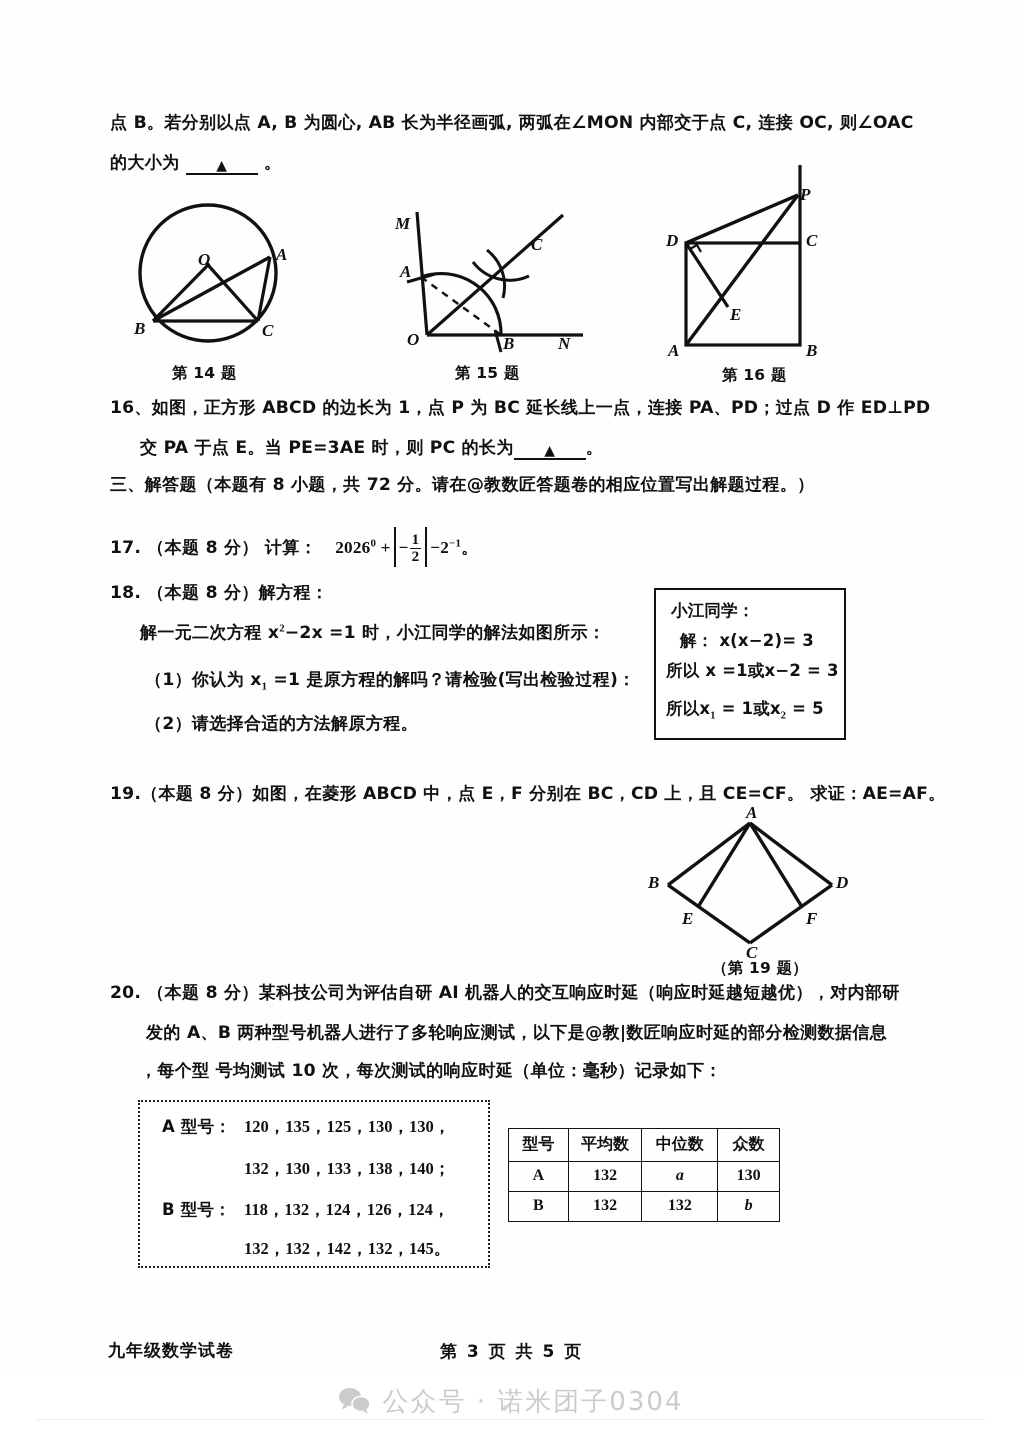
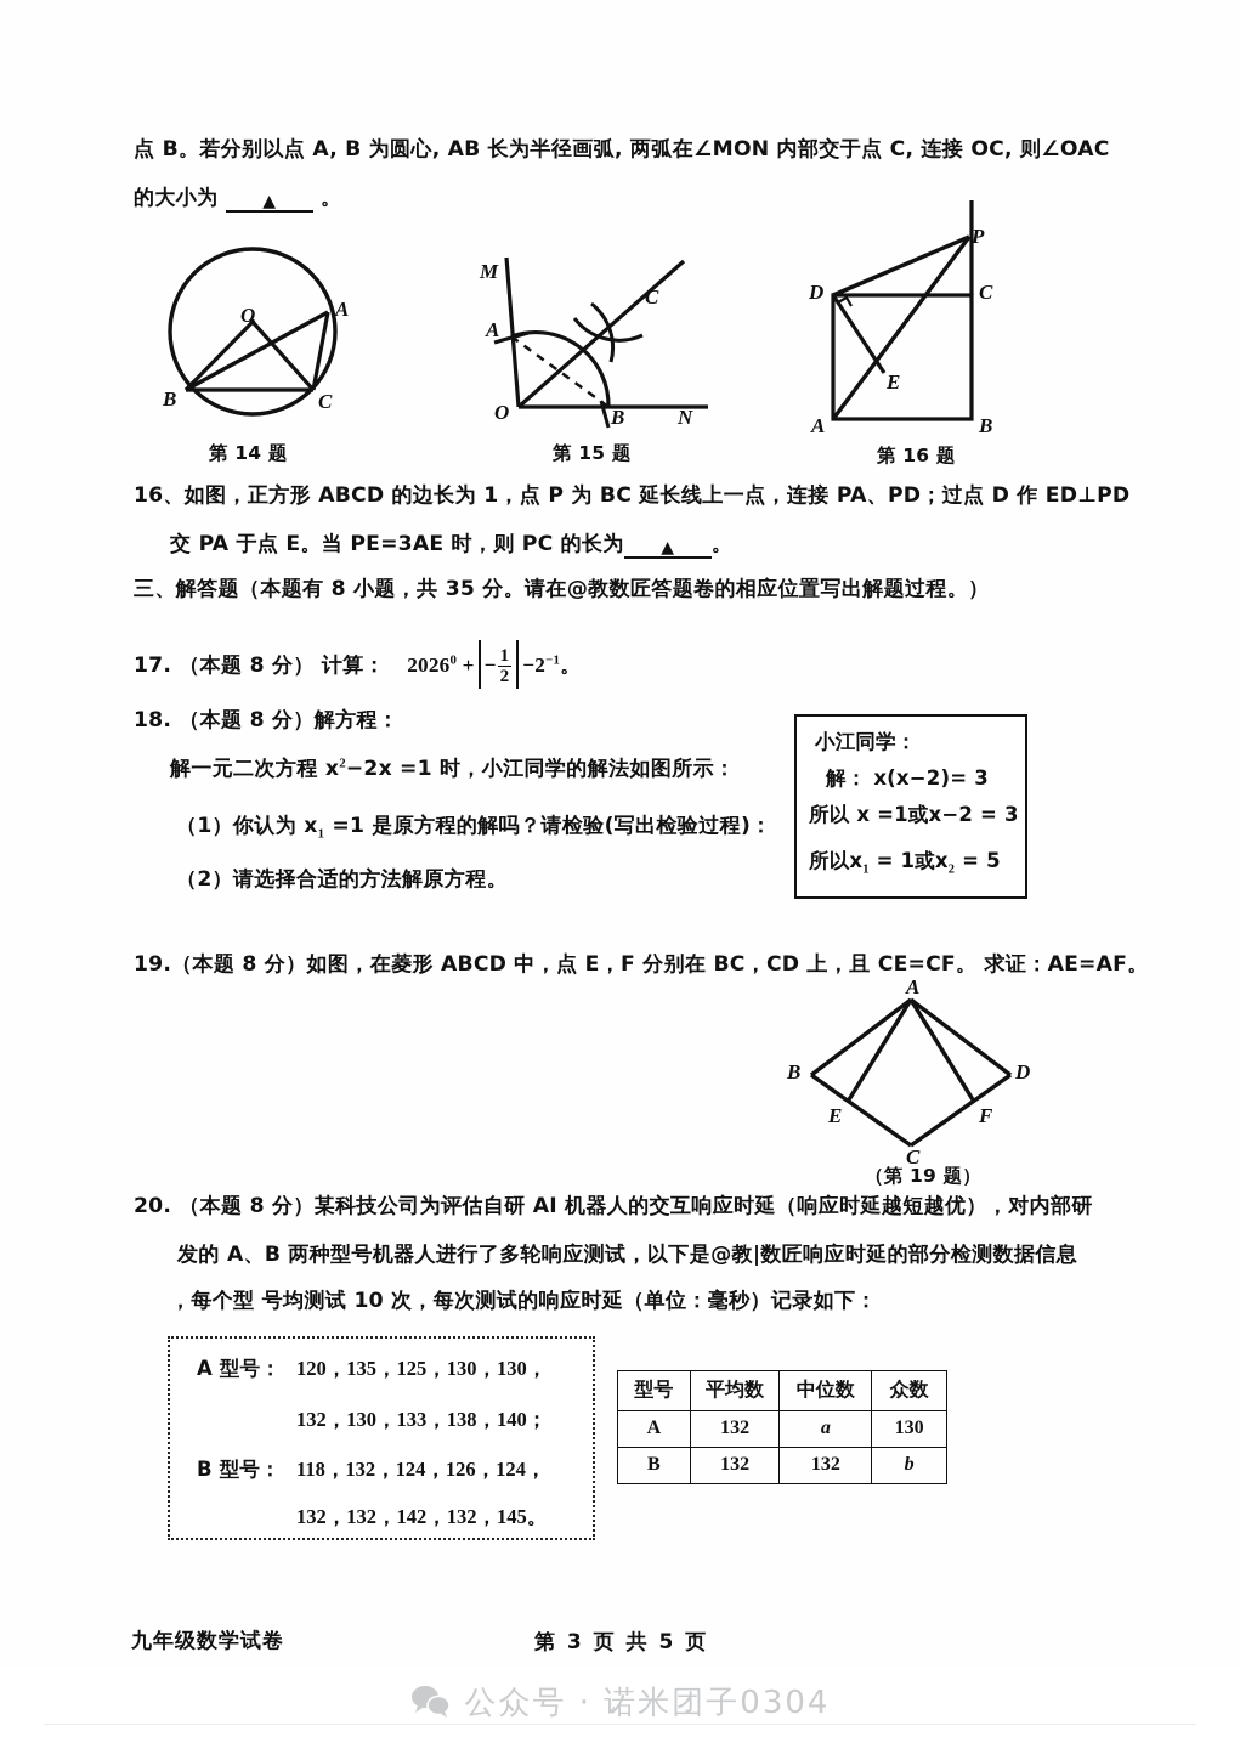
  点 B。若分别以点 A, B 为圆心, AB 长为半径画弧, 两弧在∠MON 内部交于点 C, 连接 OC, 则∠OAC
  的大小为 ▲ 。
  O
  A
  B
  C
  第 14 题
  M
  A
  O
  B
  N
  C
  第 15 题
  P
  D
  C
  E
  A
  B
  第 16 题
  16、如图，正方形 ABCD 的边长为 1，点 P 为 BC 延长线上一点，连接 PA、PD；过点 D 作 ED⊥PD
  交 PA 于点 E。当 PE=3AE 时，则 PC 的长为 ▲ 。
- 三、解答题（本题有 8 小题，共 72 分。请在@教数匠答题卷的相应位置写出解题过程。）
+ 三、解答题（本题有 8 小题，共 35 分。请在@教数匠答题卷的相应位置写出解题过程。）
  17. （本题 8 分） 计算： 20260 + −
  1
  2
  −2−1。
  18. （本题 8 分）解方程：
  解一元二次方程 x2−2x =1 时，小江同学的解法如图所示：
  （1）你认为 x1 =1 是原方程的解吗？请检验(写出检验过程)：
  （2）请选择合适的方法解原方程。
  小江同学：
  解： x(x−2)= 3
  所以 x =1或x−2 = 3
  所以x1 = 1或x2 = 5
  19.（本题 8 分）如图，在菱形 ABCD 中，点 E，F 分别在 BC，CD 上，且 CE=CF。 求证：AE=AF。
  A
  B
  D
  E
  F
  C
  （第 19 题）
  20. （本题 8 分）某科技公司为评估自研 AI 机器人的交互响应时延（响应时延越短越优），对内部研
  发的 A、B 两种型号机器人进行了多轮响应测试，以下是@教|数匠响应时延的部分检测数据信息
  ，每个型 号均测试 10 次，每次测试的响应时延（单位：毫秒）记录如下：
  A 型号：
  120，135，125，130，130，
  132，130，133，138，140；
  B 型号：
  118，132，124，126，124，
  132，132，142，132，145。
  型号	平均数	中位数	众数
  A	132	a	130
  B	132	132	b
  九年级数学试卷
  第 3 页 共 5 页
  公众号 · 诺米团子0304
